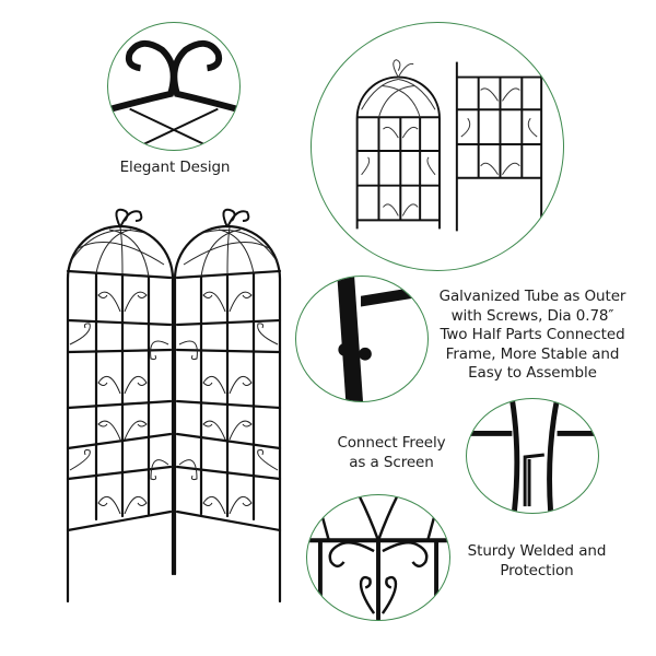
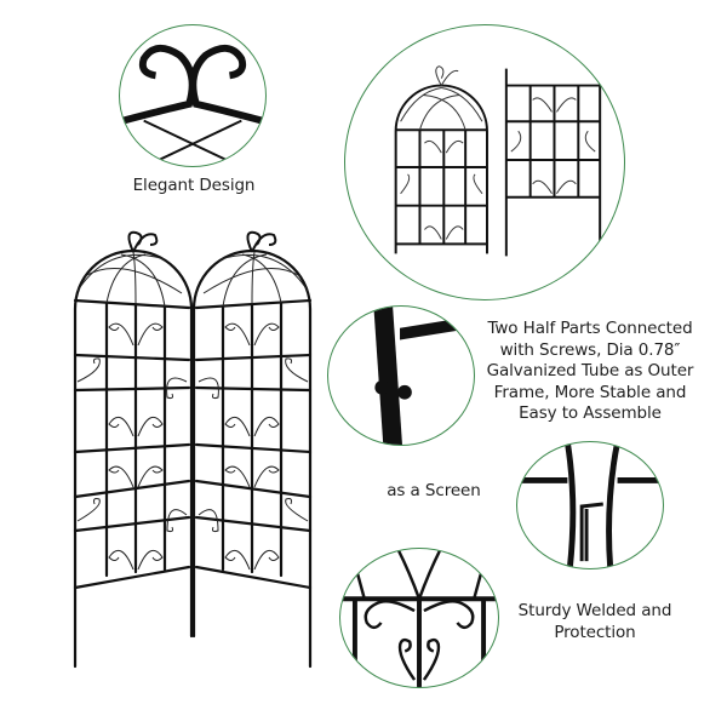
  Elegant Design
- Galvanized Tube as Outer
+ Two Half Parts Connected
  with Screws, Dia 0.78″
- Two Half Parts Connected
+ Galvanized Tube as Outer
  Frame, More Stable and
  Easy to Assemble
- Connect Freely
  as a Screen
  Sturdy Welded and
  Protection
